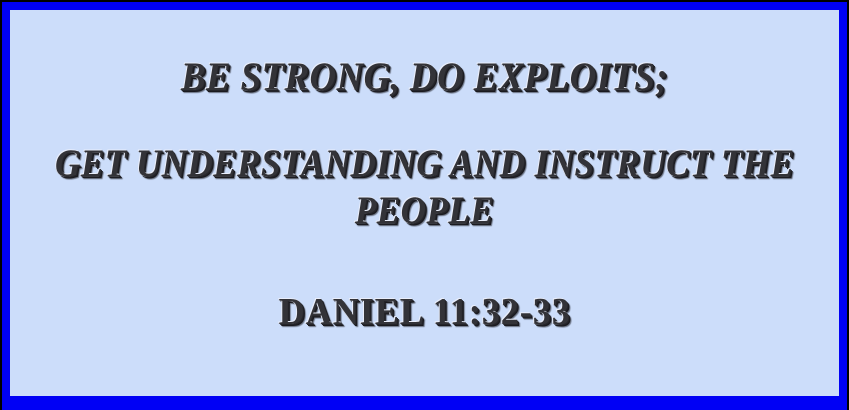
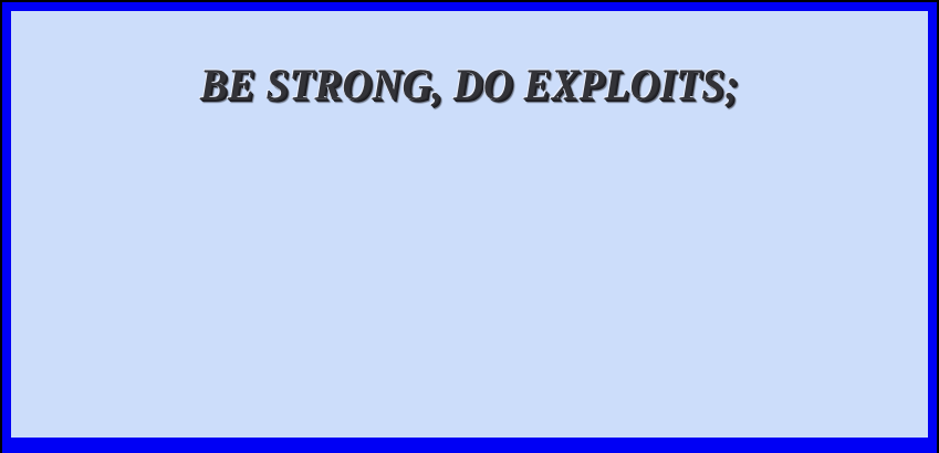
  BE STRONG, DO EXPLOITS;
- GET UNDERSTANDING AND INSTRUCT THE
- PEOPLE
- DANIEL 11:32-33
